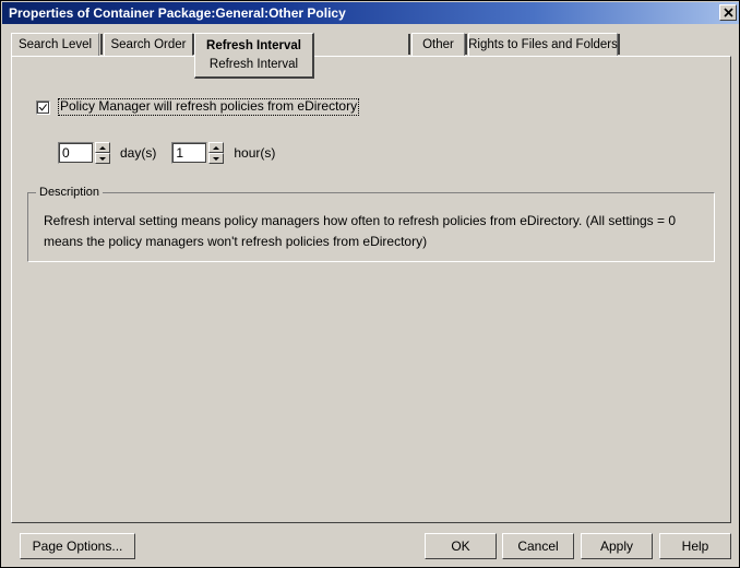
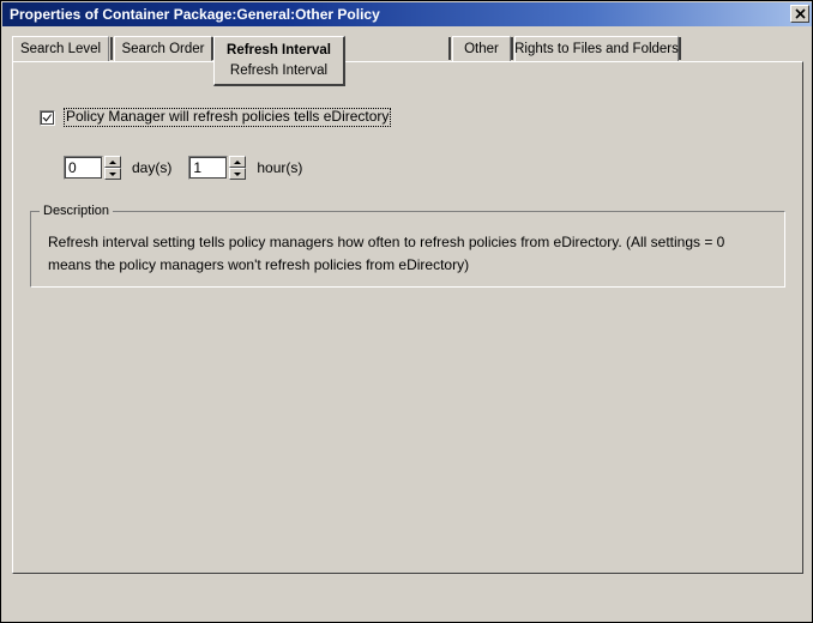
  Properties of Container Package:General:Other Policy
  Search Level
  Search Order
  Refresh Interval
  Refresh Interval
  Other
  Rights to Files and Folders
- Policy Manager will refresh policies from eDirectory
+ Policy Manager will refresh policies tells eDirectory
  0
  day(s)
  1
  hour(s)
  Description
- Refresh interval setting means policy managers how often to refresh policies from eDirectory. (All settings = 0 means the policy managers won't refresh policies from eDirectory)
+ Refresh interval setting tells policy managers how often to refresh policies from eDirectory. (All settings = 0 means the policy managers won't refresh policies from eDirectory)
- Page Options...
- OK
- Cancel
- Apply
- Help
